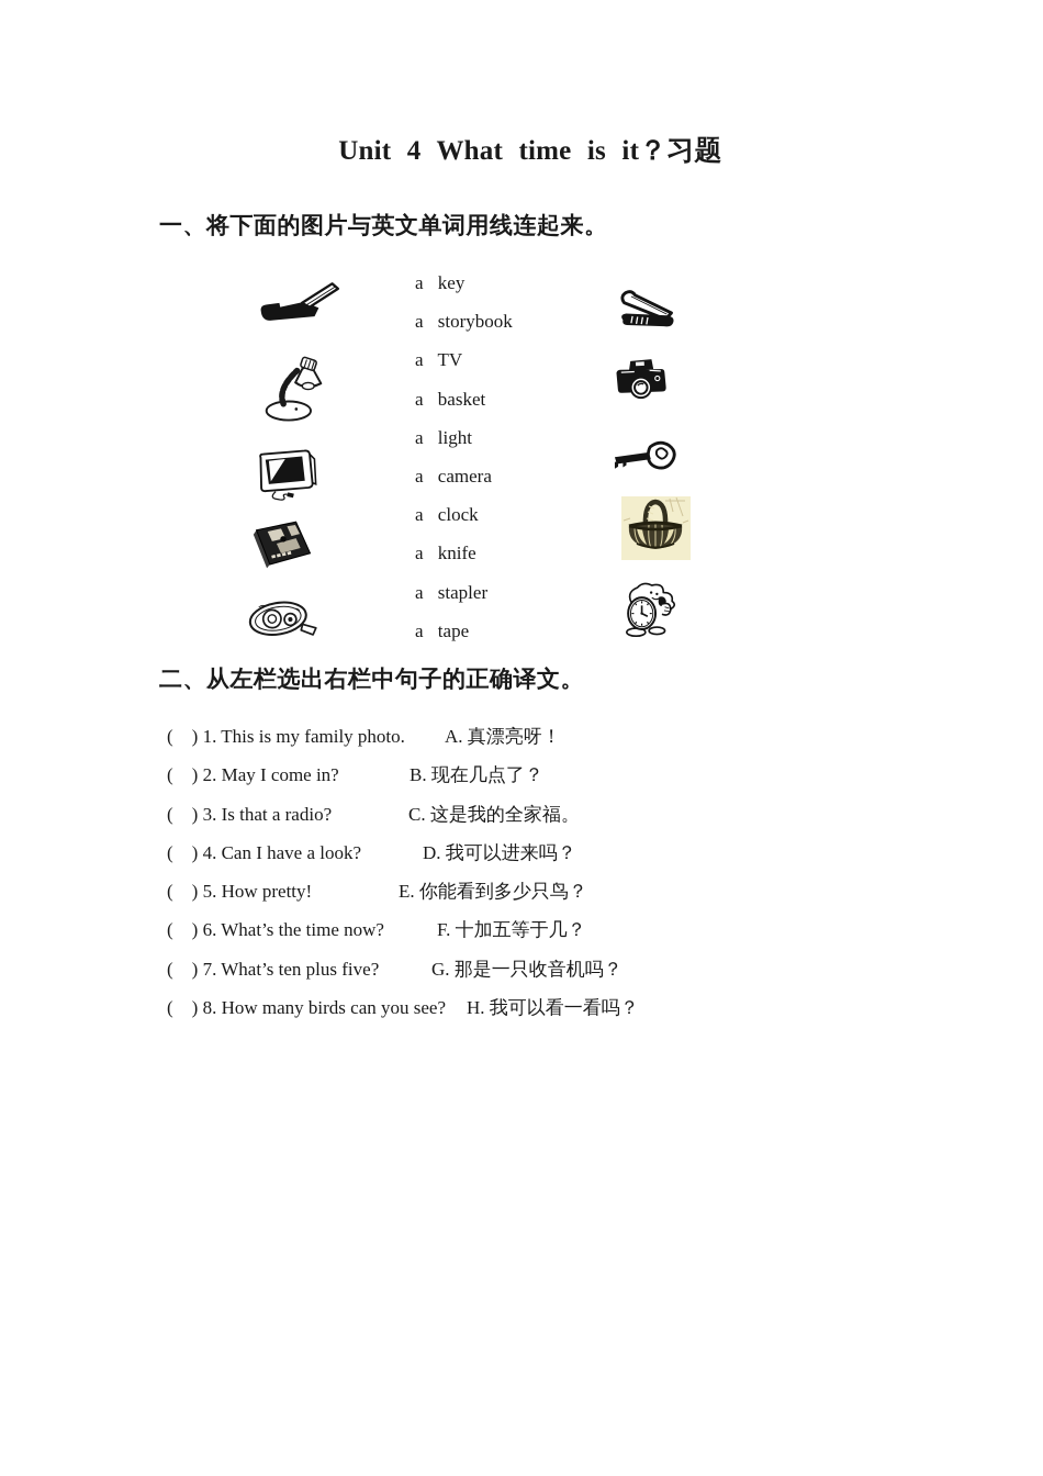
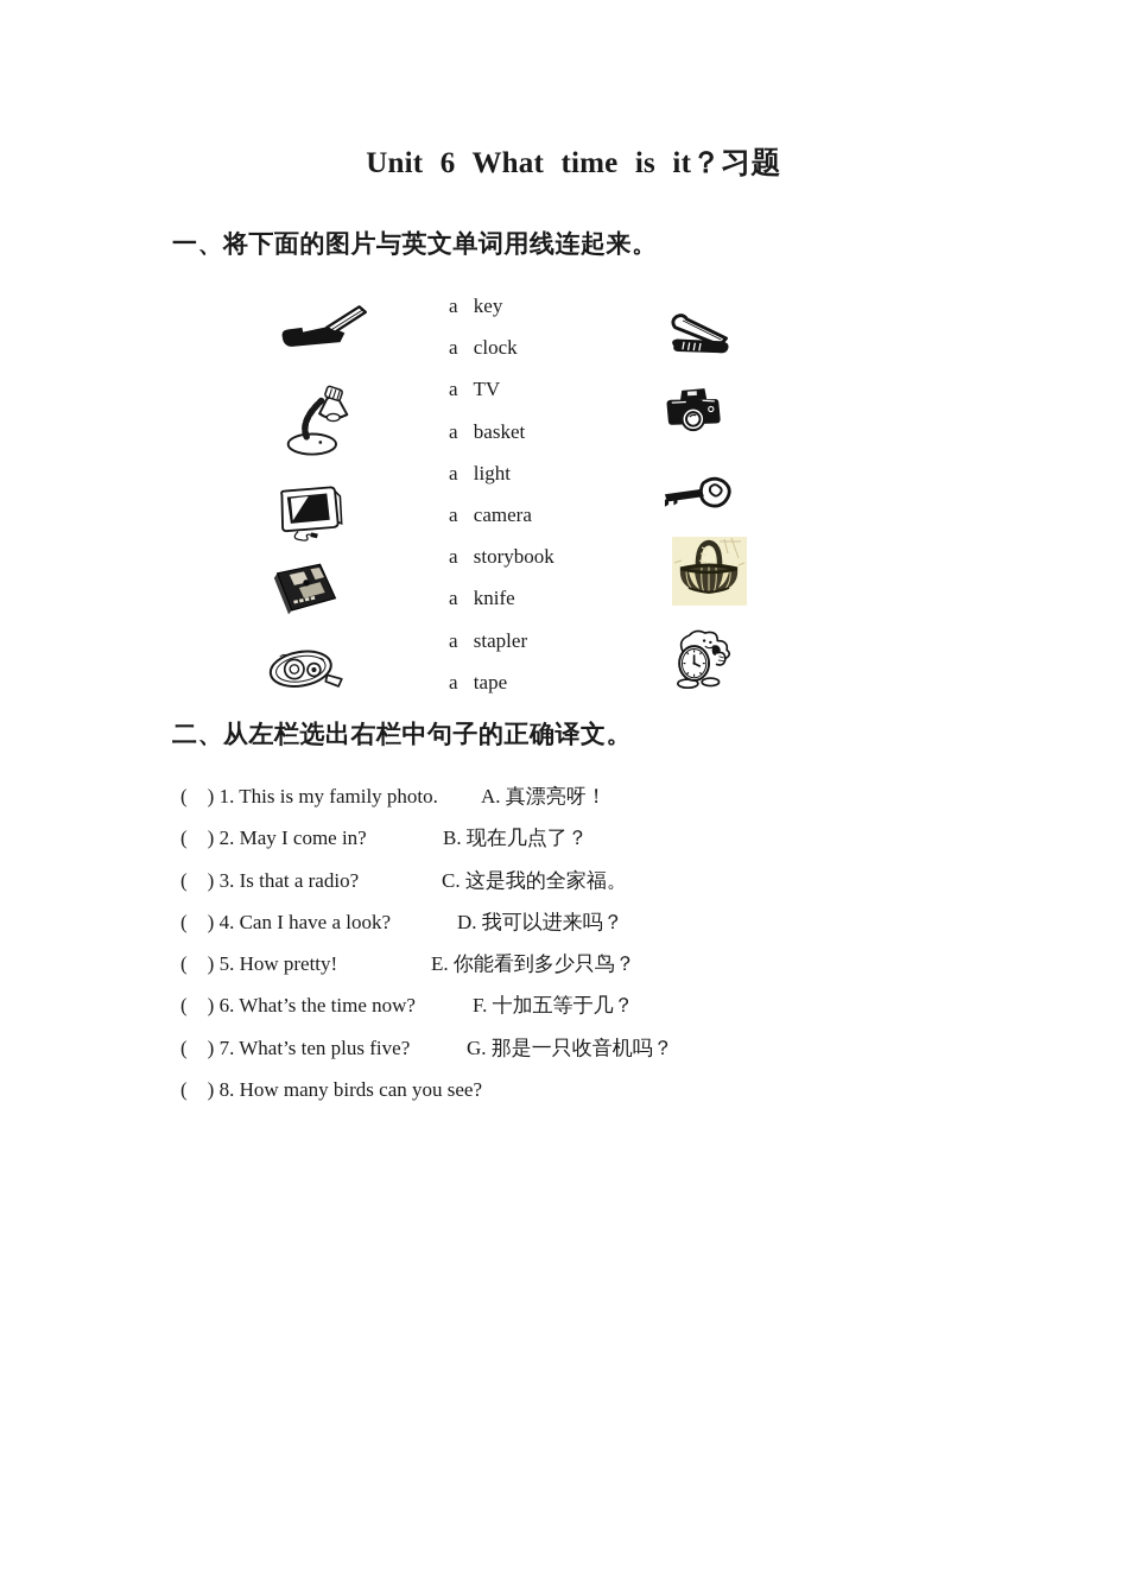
- Unit 4 What time is it？习题
+ Unit 6 What time is it？习题
  一、将下面的图片与英文单词用线连起来。
  a key
- a storybook
+ a clock
  a TV
  a basket
  a light
  a camera
- a clock
+ a storybook
  a knife
  a stapler
  a tape
  二、从左栏选出右栏中句子的正确译文。
  ( ) 1. This is my family photo.
  A. 真漂亮呀！
  ( ) 2. May I come in?
  B. 现在几点了？
  ( ) 3. Is that a radio?
  C. 这是我的全家福。
  ( ) 4. Can I have a look?
  D. 我可以进来吗？
  ( ) 5. How pretty!
  E. 你能看到多少只鸟？
  ( ) 6. What’s the time now?
  F. 十加五等于几？
  ( ) 7. What’s ten plus five?
  G. 那是一只收音机吗？
  ( ) 8. How many birds can you see?
- H. 我可以看一看吗？
